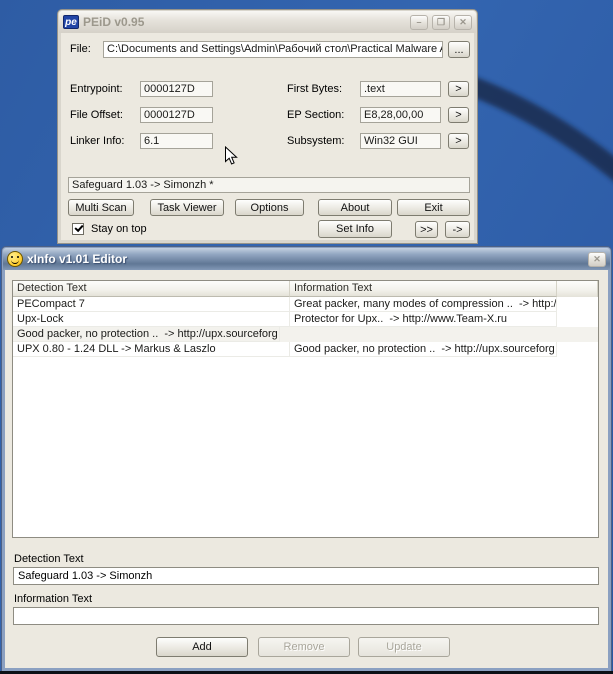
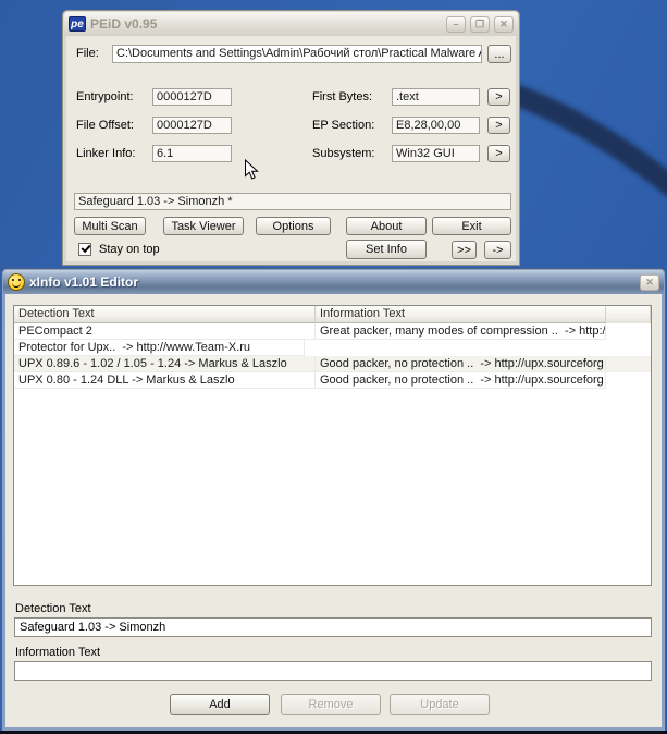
  pe
  PEiD v0.95
  –
  ❐
  ✕
  File:
  C:\Documents and Settings\Admin\Рабочий стол\Practical Malware
  ...
  Entrypoint:
  0000127D
  File Offset:
  0000127D
  Linker Info:
  6.1
  First Bytes:
  .text
  >
  EP Section:
  E8,28,00,00
  >
  Subsystem:
  Win32 GUI
  >
  Safeguard 1.03 -> Simonzh *
  Multi Scan
  Task Viewer
  Options
  About
  Exit
  Stay on top
  Set Info
  >>
  ->
  xInfo v1.01 Editor
  ✕
  Detection Text
  Information Text
- PECompact 7
+ PECompact 2
  Great packer, many modes of compression .. -> http:/
- Upx-Lock
  Protector for Upx.. -> http://www.Team-X.ru
+ UPX 0.89.6 - 1.02 / 1.05 - 1.24 -> Markus & Laszlo
  Good packer, no protection .. -> http://upx.sourceforg
  UPX 0.80 - 1.24 DLL -> Markus & Laszlo
  Good packer, no protection .. -> http://upx.sourceforg
  Detection Text
  Safeguard 1.03 -> Simonzh
  Information Text
  Add
  Remove
  Update
